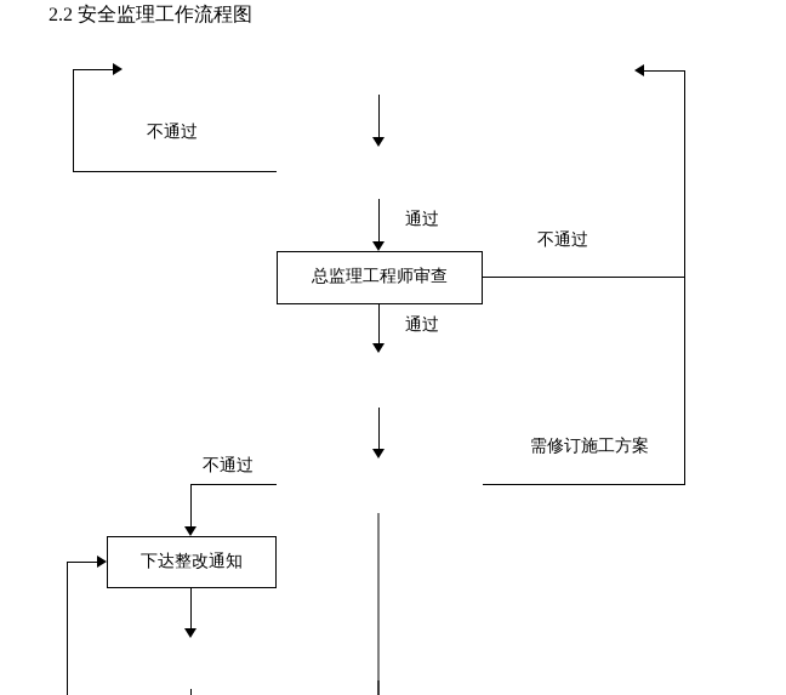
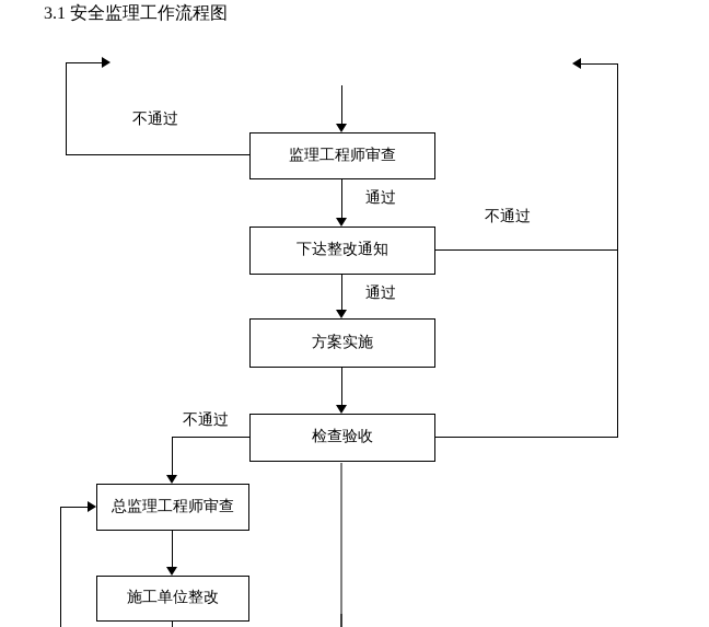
- 2.2 安全监理工作流程图
+ 3.1 安全监理工作流程图
+ 监理工程师审查
- 总监理工程师审查
+ 下达整改通知
+ 方案实施
+ 检查验收
- 下达整改通知
+ 总监理工程师审查
+ 施工单位整改
  不通过
  通过
  不通过
  通过
- 需修订施工方案
  不通过
